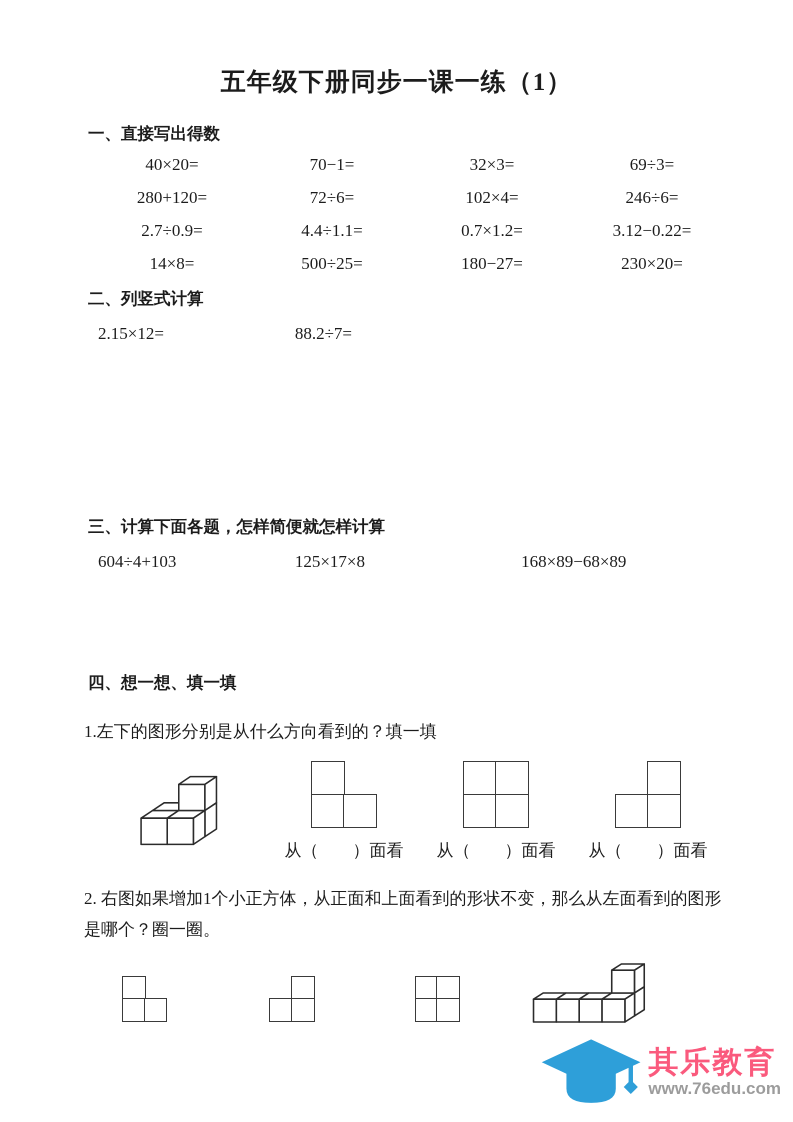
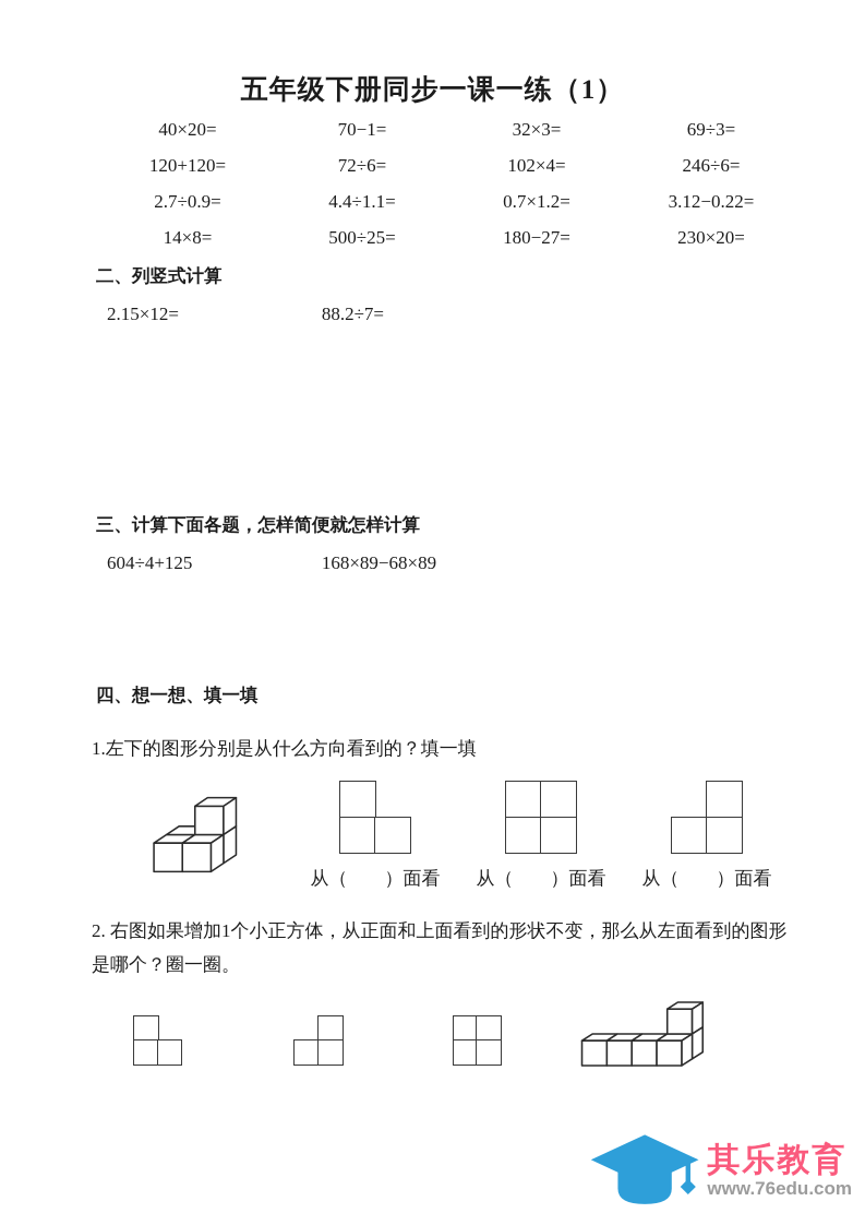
  五年级下册同步一课一练（1）
- 一、直接写出得数
  40×20=
  70−1=
  32×3=
  69÷3=
- 280+120=
+ 120+120=
  72÷6=
  102×4=
  246÷6=
  2.7÷0.9=
  4.4÷1.1=
  0.7×1.2=
  3.12−0.22=
  14×8=
  500÷25=
  180−27=
  230×20=
  二、列竖式计算
  2.15×12=
  88.2÷7=
  三、计算下面各题，怎样简便就怎样计算
- 604÷4+103
+ 604÷4+125
- 125×17×8
  168×89−68×89
  四、想一想、填一填
  1.左下的图形分别是从什么方向看到的？填一填
  从（ ）面看
  从（ ）面看
  从（ ）面看
  2. 右图如果增加1个小正方体，从正面和上面看到的形状不变，那么从左面看到的图形是哪个？圈一圈。
  其乐教育
  www.76edu.com
